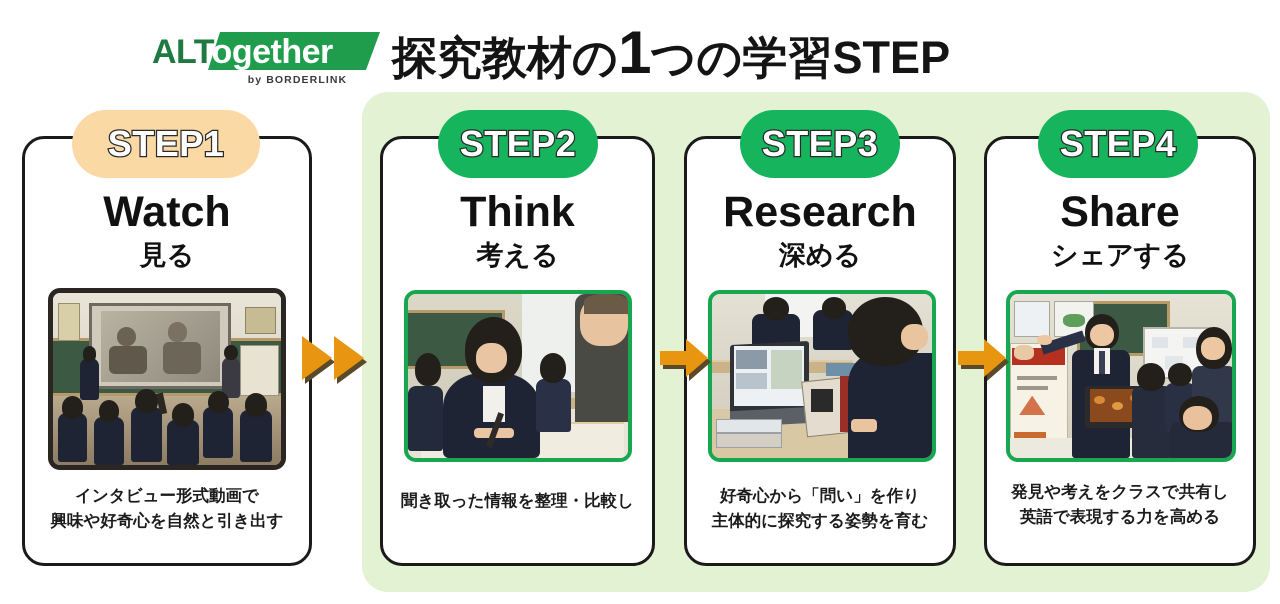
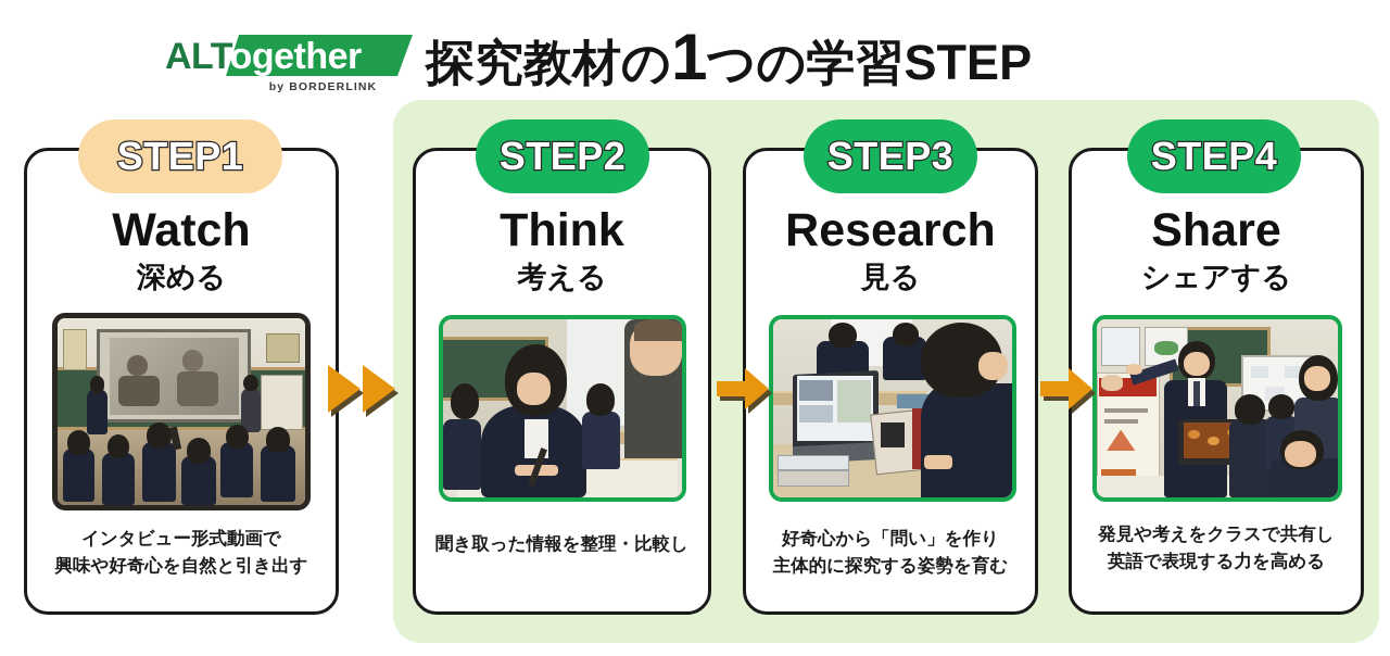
  ALTogether
  by BORDERLINK
  探究教材の1つの学習STEP
  STEP1
  STEP2
  STEP3
  STEP4
  Watch
- 見る
+ 深める
  Think
  考える
  Research
- 深める
+ 見る
  Share
  シェアする
  インタビュー形式動画で
  興味や好奇心を自然と引き出す
  聞き取った情報を整理・比較し
  好奇心から「問い」を作り
  主体的に探究する姿勢を育む
  発見や考えをクラスで共有し
  英語で表現する力を高める
